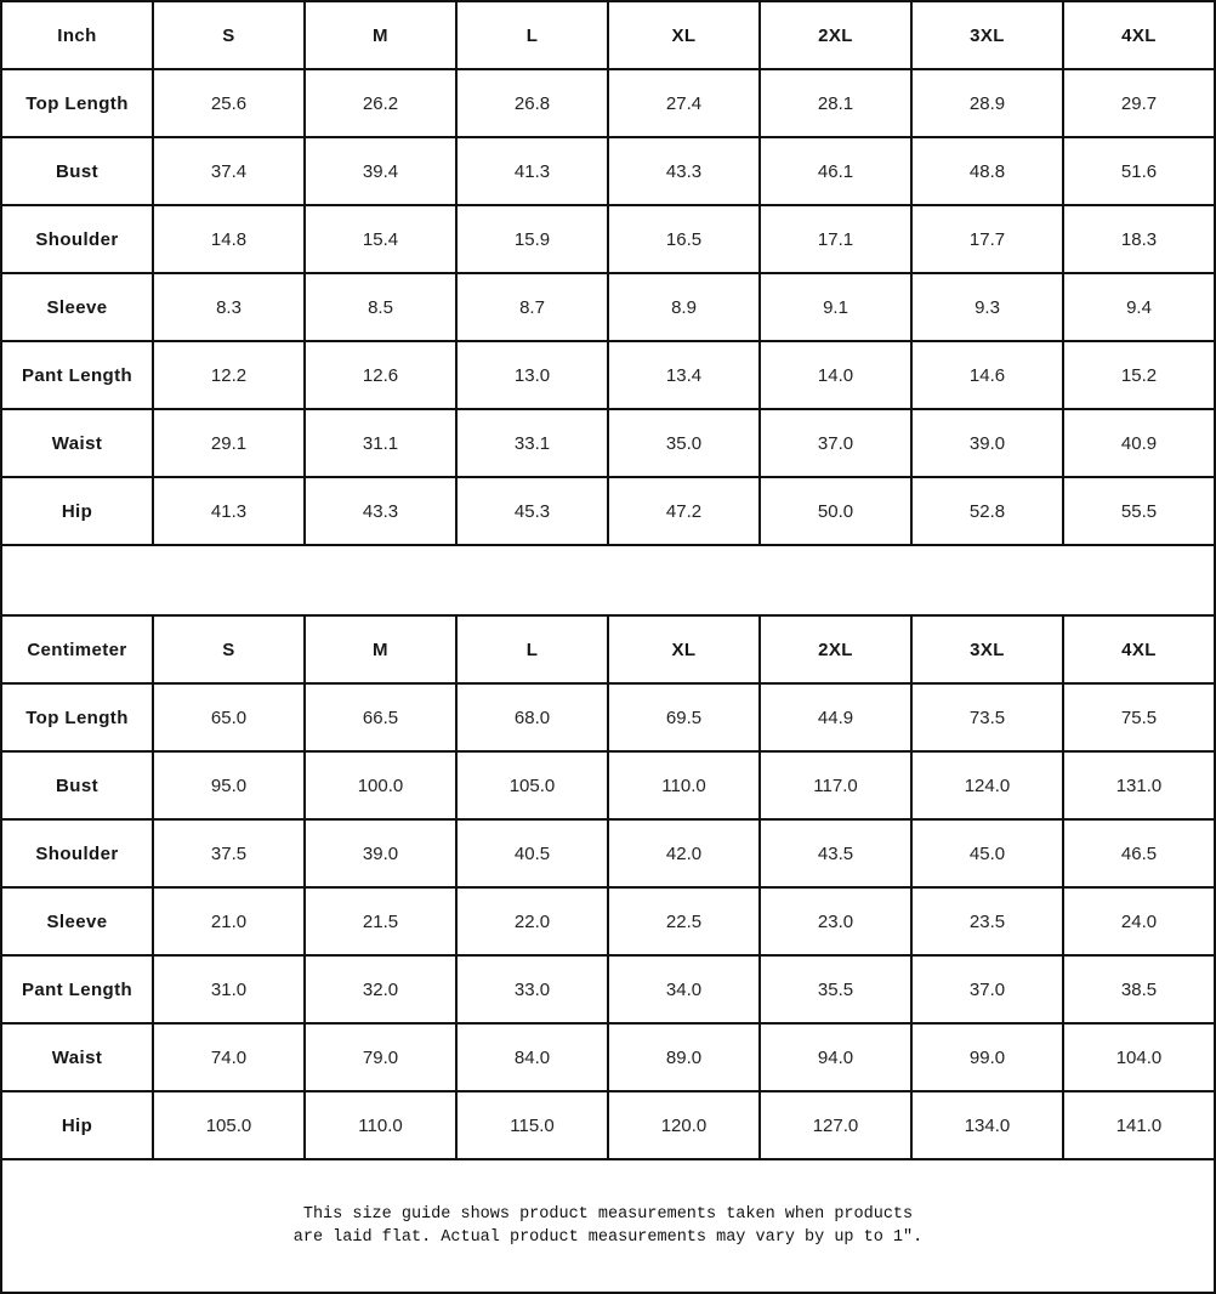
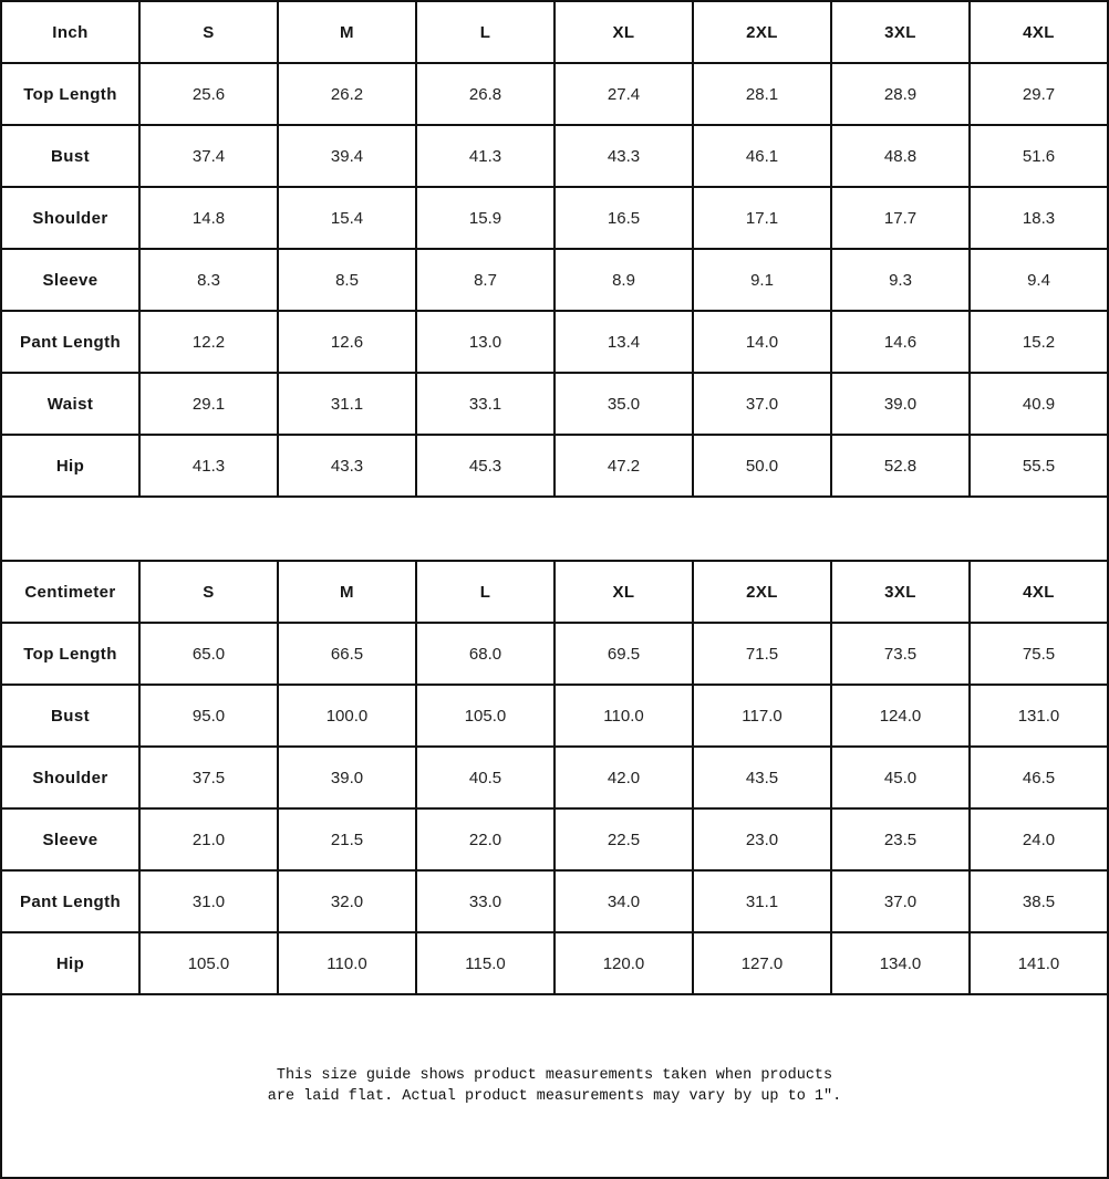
  Inch	S	M	L	XL	2XL	3XL	4XL
  Top Length	25.6	26.2	26.8	27.4	28.1	28.9	29.7
  Bust	37.4	39.4	41.3	43.3	46.1	48.8	51.6
  Shoulder	14.8	15.4	15.9	16.5	17.1	17.7	18.3
  Sleeve	8.3	8.5	8.7	8.9	9.1	9.3	9.4
  Pant Length	12.2	12.6	13.0	13.4	14.0	14.6	15.2
  Waist	29.1	31.1	33.1	35.0	37.0	39.0	40.9
  Hip	41.3	43.3	45.3	47.2	50.0	52.8	55.5
  Centimeter	S	M	L	XL	2XL	3XL	4XL
- Top Length	65.0	66.5	68.0	69.5	44.9	73.5	75.5
+ Top Length	65.0	66.5	68.0	69.5	71.5	73.5	75.5
  Bust	95.0	100.0	105.0	110.0	117.0	124.0	131.0
  Shoulder	37.5	39.0	40.5	42.0	43.5	45.0	46.5
  Sleeve	21.0	21.5	22.0	22.5	23.0	23.5	24.0
- Pant Length	31.0	32.0	33.0	34.0	35.5	37.0	38.5
+ Pant Length	31.0	32.0	33.0	34.0	31.1	37.0	38.5
- Waist	74.0	79.0	84.0	89.0	94.0	99.0	104.0
  Hip	105.0	110.0	115.0	120.0	127.0	134.0	141.0
  This size guide shows product measurements taken when products
  are laid flat. Actual product measurements may vary by up to 1″.
